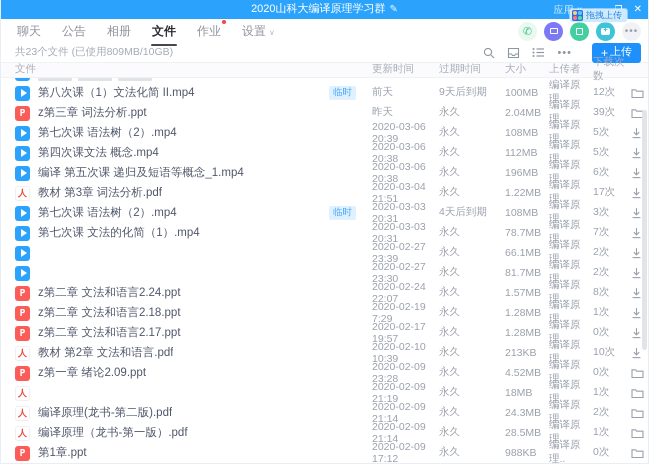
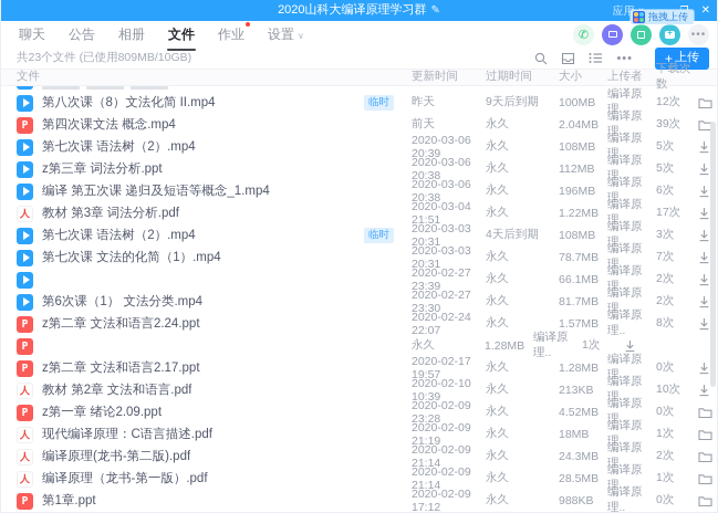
  2020山科大编译原理学习群
  ✎
  应用
  ✕
  拖拽上传
  聊天
  公告
  相册
  文件
  作业
  设置 ∨
  ✆
  •••
  共23个文件 (已使用809MB/10GB)
  •••
  +
  上传
  文件
  更新时间
  过期时间
  大小
  上传者
  下载次数
- 第八次课（1）文法化简 II.mp4
+ 第八次课（8）文法化简 II.mp4
  临时
- 前天
+ 昨天
  9天后到期
  100MB
  编译原理..
  12次
  P
- z第三章 词法分析.ppt
+ 第四次课文法 概念.mp4
- 昨天
+ 前天
  永久
  2.04MB
  编译原理..
  39次
  第七次课 语法树（2）.mp4
  2020-03-06 20:39
  永久
  108MB
  编译原理..
  5次
- 第四次课文法 概念.mp4
+ z第三章 词法分析.ppt
  2020-03-06 20:38
  永久
  112MB
  编译原理..
  5次
  编译 第五次课 递归及短语等概念_1.mp4
  2020-03-06 20:38
  永久
  196MB
  编译原理..
  6次
  人
  教材 第3章 词法分析.pdf
  2020-03-04 21:51
  永久
  1.22MB
  编译原理..
  17次
  第七次课 语法树（2）.mp4
  临时
  2020-03-03 20:31
  4天后到期
  108MB
  编译原理..
  3次
  第七次课 文法的化简（1）.mp4
  2020-03-03 20:31
  永久
  78.7MB
  编译原理..
  7次
  2020-02-27 23:39
  永久
  66.1MB
  编译原理..
  2次
+ 第6次课（1） 文法分类.mp4
  2020-02-27 23:30
  永久
  81.7MB
  编译原理..
  2次
  P
  z第二章 文法和语言2.24.ppt
  2020-02-24 22:07
  永久
  1.57MB
  编译原理..
  8次
  P
- z第二章 文法和语言2.18.ppt
- 2020-02-19 7:29
  永久
  1.28MB
  编译原理..
  1次
  P
  z第二章 文法和语言2.17.ppt
  2020-02-17 19:57
  永久
  1.28MB
  编译原理..
  0次
  人
  教材 第2章 文法和语言.pdf
  2020-02-10 10:39
  永久
  213KB
  编译原理..
  10次
  P
  z第一章 绪论2.09.ppt
  2020-02-09 23:28
  永久
  4.52MB
  编译原理..
  0次
  人
+ 现代编译原理：C语言描述.pdf
  2020-02-09 21:19
  永久
  18MB
  编译原理..
  1次
  人
  编译原理(龙书-第二版).pdf
  2020-02-09 21:14
  永久
  24.3MB
  编译原理..
  2次
  人
  编译原理（龙书-第一版）.pdf
  2020-02-09 21:14
  永久
  28.5MB
  编译原理..
  1次
  P
  第1章.ppt
  2020-02-09 17:12
  永久
  988KB
  编译原理..
  0次
